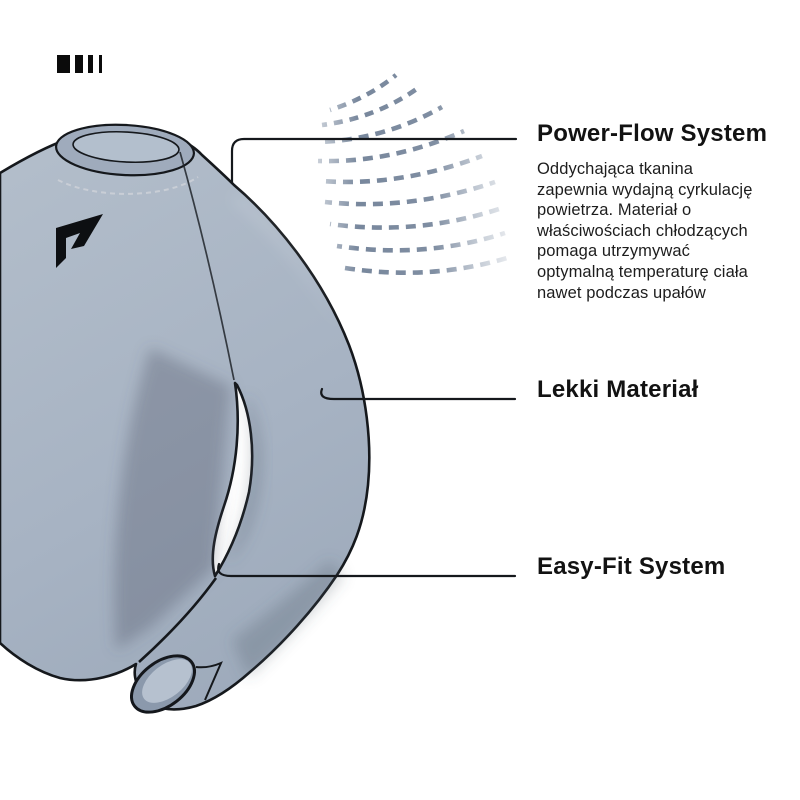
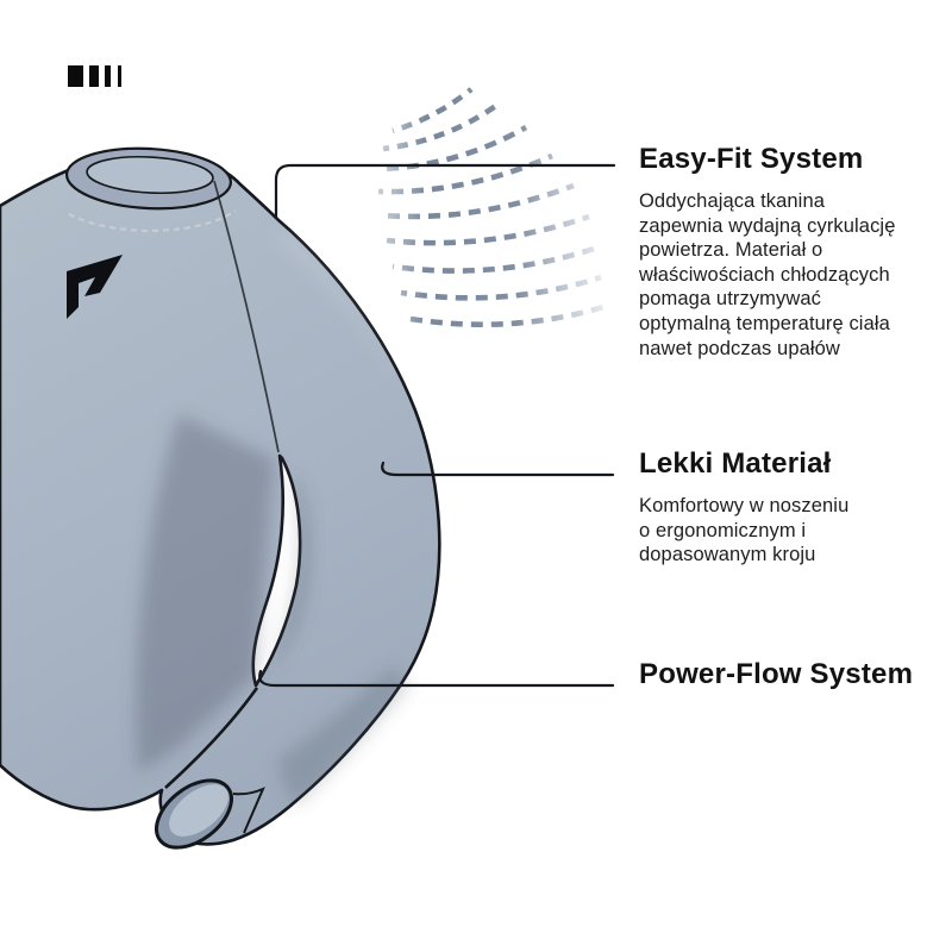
- Power-Flow System
+ Easy-Fit System
  Oddychająca tkanina
  zapewnia wydajną cyrkulację
  powietrza. Materiał o
  właściwościach chłodzących
  pomaga utrzymywać
  optymalną temperaturę ciała
  nawet podczas upałów
  Lekki Materiał
+ Komfortowy w noszeniu
+ o ergonomicznym i
+ dopasowanym kroju
- Easy-Fit System
+ Power-Flow System
